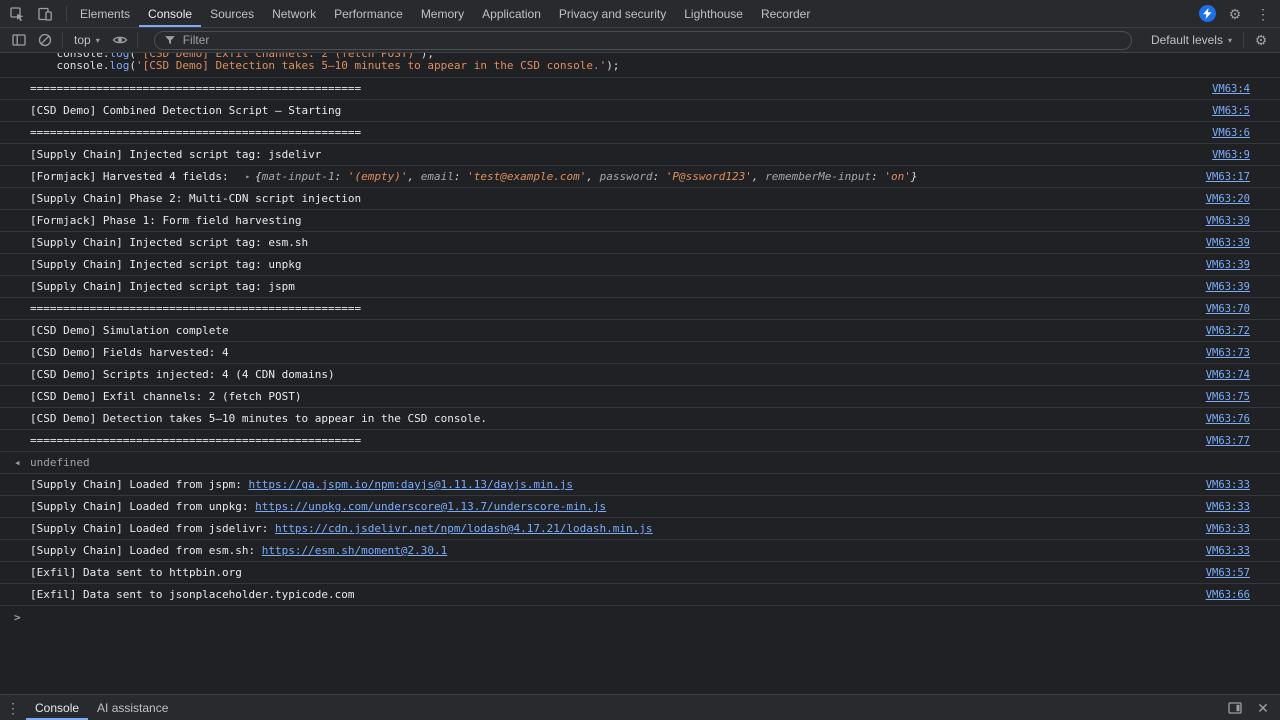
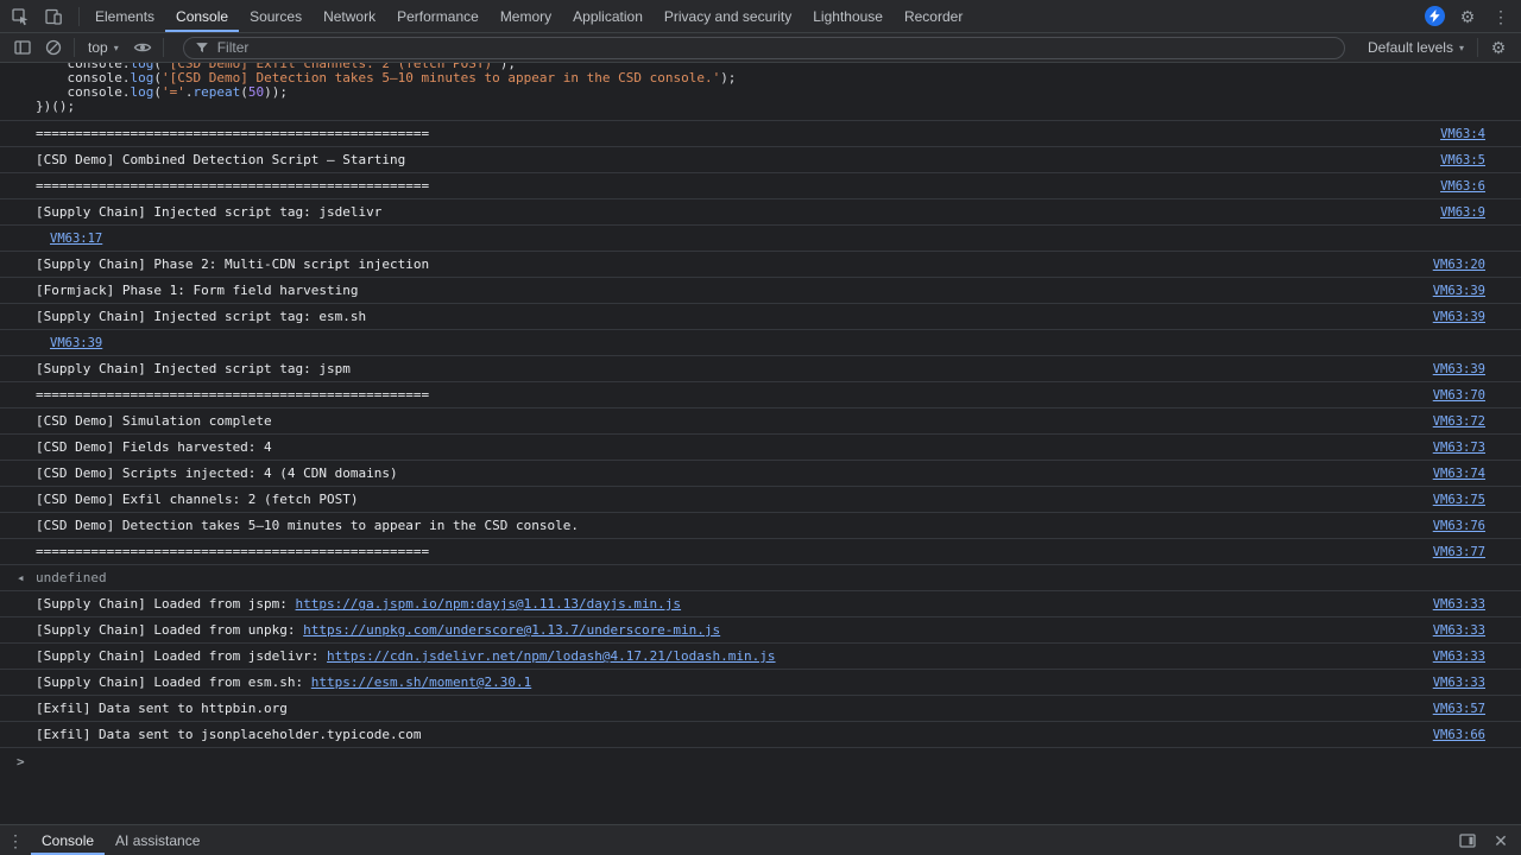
  Elements
  Console
  Sources
  Network
  Performance
  Memory
  Application
  Privacy and security
  Lighthouse
  Recorder
  ⚙
  ⋮
  top
  ▾
  Filter
  Default levels
  ▾
  ⚙
  console.log('[CSD Demo] Exfil channels: 2 (fetch POST)');
  console.log('[CSD Demo] Detection takes 5–10 minutes to appear in the CSD console.');
+ console.log('='.repeat(50));
+ })();
  ==================================================
  VM63:4
  [CSD Demo] Combined Detection Script — Starting
  VM63:5
  ==================================================
  VM63:6
  [Supply Chain] Injected script tag: jsdelivr
  VM63:9
- [Formjack] Harvested 4 fields: ▸ {mat-input-1: '(empty)', email: 'test@example.com', password: 'P@ssword123', rememberMe-input: 'on'}
  VM63:17
  [Supply Chain] Phase 2: Multi-CDN script injection
  VM63:20
  [Formjack] Phase 1: Form field harvesting
  VM63:39
  [Supply Chain] Injected script tag: esm.sh
  VM63:39
- [Supply Chain] Injected script tag: unpkg
  VM63:39
  [Supply Chain] Injected script tag: jspm
  VM63:39
  ==================================================
  VM63:70
  [CSD Demo] Simulation complete
  VM63:72
  [CSD Demo] Fields harvested: 4
  VM63:73
  [CSD Demo] Scripts injected: 4 (4 CDN domains)
  VM63:74
  [CSD Demo] Exfil channels: 2 (fetch POST)
  VM63:75
  [CSD Demo] Detection takes 5–10 minutes to appear in the CSD console.
  VM63:76
  ==================================================
  VM63:77
  ◂ undefined
  [Supply Chain] Loaded from jspm: https://ga.jspm.io/npm:dayjs@1.11.13/dayjs.min.js
  VM63:33
  [Supply Chain] Loaded from unpkg: https://unpkg.com/underscore@1.13.7/underscore-min.js
  VM63:33
  [Supply Chain] Loaded from jsdelivr: https://cdn.jsdelivr.net/npm/lodash@4.17.21/lodash.min.js
  VM63:33
  [Supply Chain] Loaded from esm.sh: https://esm.sh/moment@2.30.1
  VM63:33
  [Exfil] Data sent to httpbin.org
  VM63:57
  [Exfil] Data sent to jsonplaceholder.typicode.com
  VM63:66
  >
  ⋮
  Console
  AI assistance
  ✕
